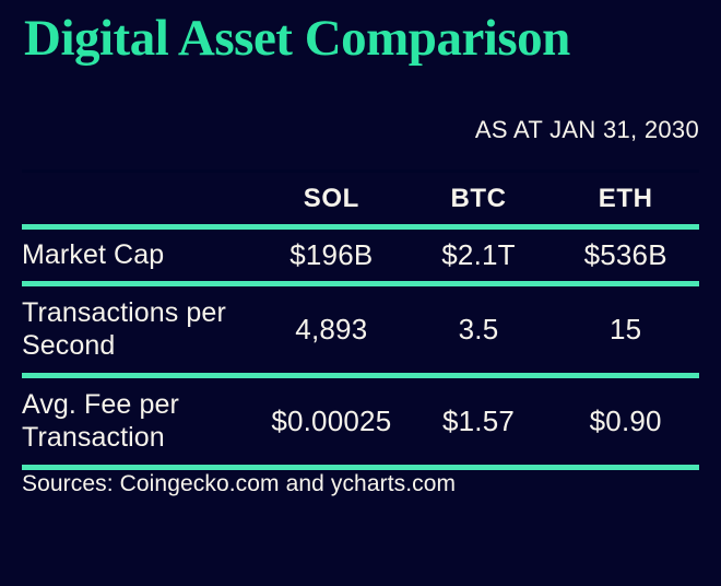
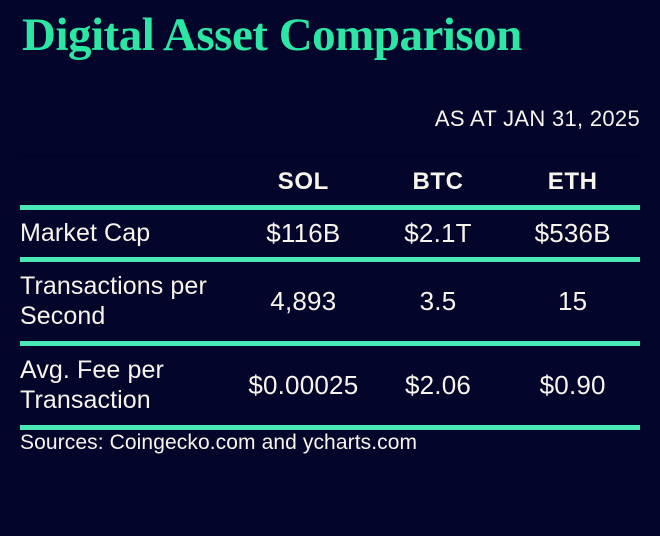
  Digital Asset Comparison
- AS AT JAN 31, 2030
+ AS AT JAN 31, 2025
  SOL
  BTC
  ETH
  Market Cap
- $196B
+ $116B
  $2.1T
  $536B
  Transactions per Second
  4,893
  3.5
  15
  Avg. Fee per Transaction
  $0.00025
- $1.57
+ $2.06
  $0.90
  Sources: Coingecko.com and ycharts.com
